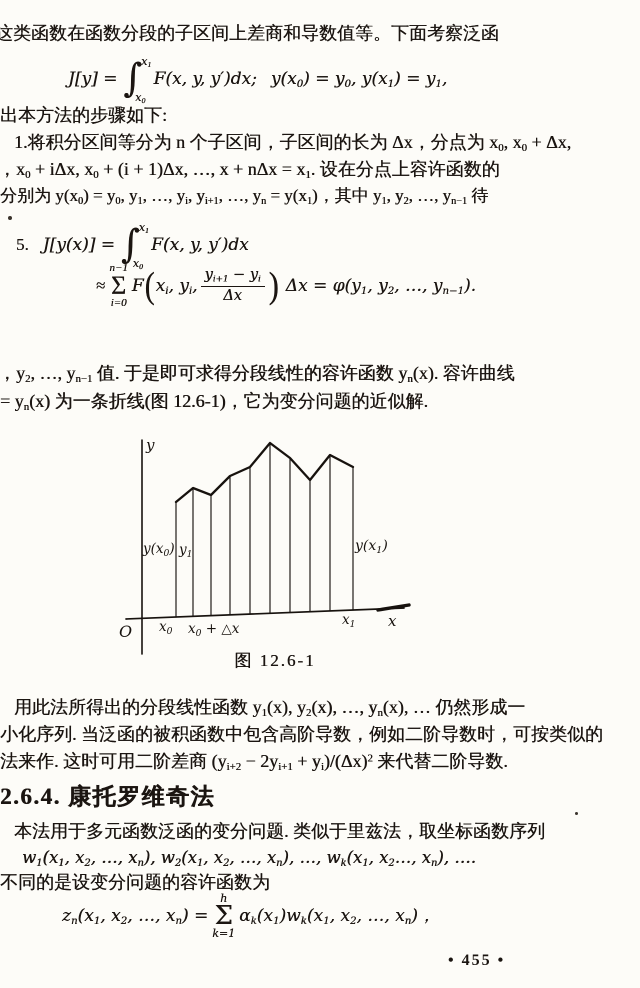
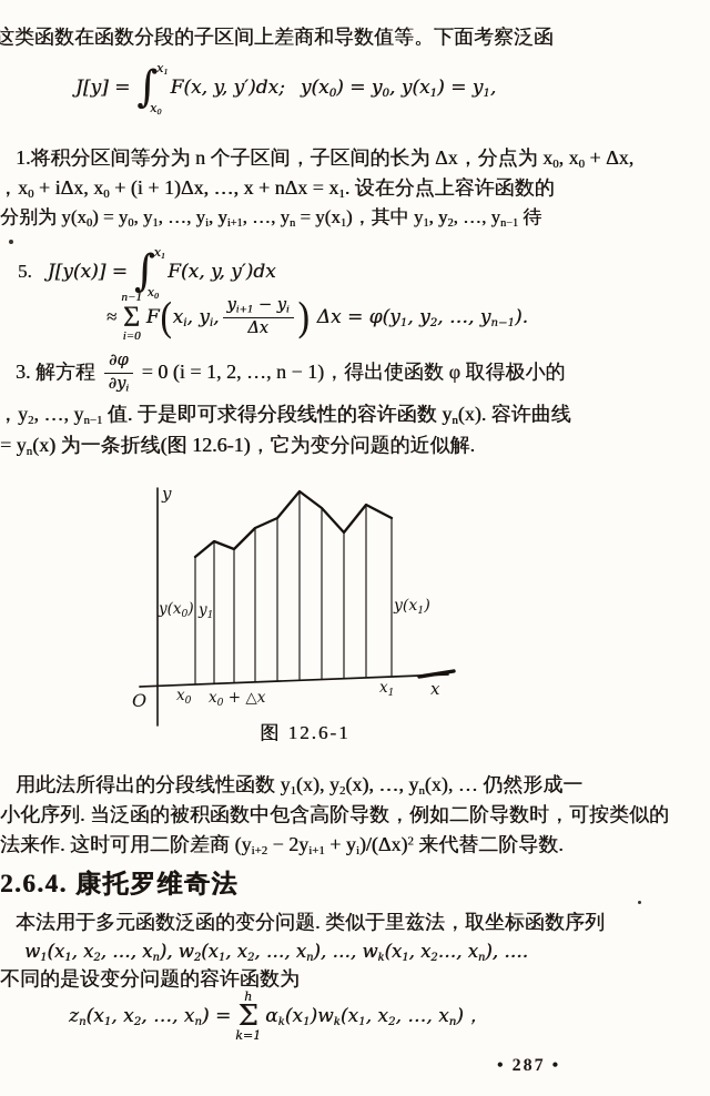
  这类函数在函数分段的子区间上差商和导数值等。下面考察泛函
  J[y] =
  ∫
  x1
  x0
  F(x, y, y′)dx;
  y(x0) = y0, y(x1) = y1,
- 出本方法的步骤如下:
  1.将积分区间等分为 n 个子区间，子区间的长为 Δx，分点为 x0, x0 + Δx,
  ，x0 + iΔx, x0 + (i + 1)Δx, …, x + nΔx = x1. 设在分点上容许函数的
  分别为 y(x0) = y0, y1, …, yi, yi+1, …, yn = y(x1)，其中 y1, y2, …, yn−1 待
  5.
  J[y(x)] =
  ∫
  x1
  x0
  F(x, y, y′)dx
  ≈
  n−1
  Σ
  i=0
  F
  (
  xi, yi,
  yi+1 − yi
  Δx
  )
  Δx = φ(y1, y2, …, yn−1).
+ 3. 解方程
+ ∂φ
+ ∂yi
+ = 0 (i = 1, 2, …, n − 1)，得出使函数 φ 取得极小的
  ，y2, …, yn−1 值. 于是即可求得分段线性的容许函数 yn(x). 容许曲线
  = yn(x) 为一条折线(图 12.6-1)，它为变分问题的近似解.
  y
  O
  y(x0)
  y1
  y(x1)
  x0
  x0 + △x
  x1
  x
  图 12.6-1
  用此法所得出的分段线性函数 y1(x), y2(x), …, yn(x), … 仍然形成一
  小化序列. 当泛函的被积函数中包含高阶导数，例如二阶导数时，可按类似的
  法来作. 这时可用二阶差商 (yi+2 − 2yi+1 + yi)/(Δx)2 来代替二阶导数.
  2.6.4. 康托罗维奇法
  本法用于多元函数泛函的变分问题. 类似于里兹法，取坐标函数序列
  w1(x1, x2, …, xn), w2(x1, x2, …, xn), …, wk(x1, x2…, xn), ….
  不同的是设变分问题的容许函数为
  zn(x1, x2, …, xn) =
  h
  Σ
  k=1
  αk(x1)wk(x1, x2, …, xn)，
- • 455 •
+ • 287 •
